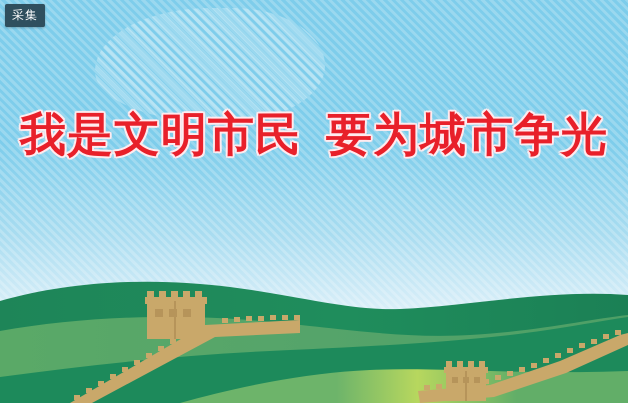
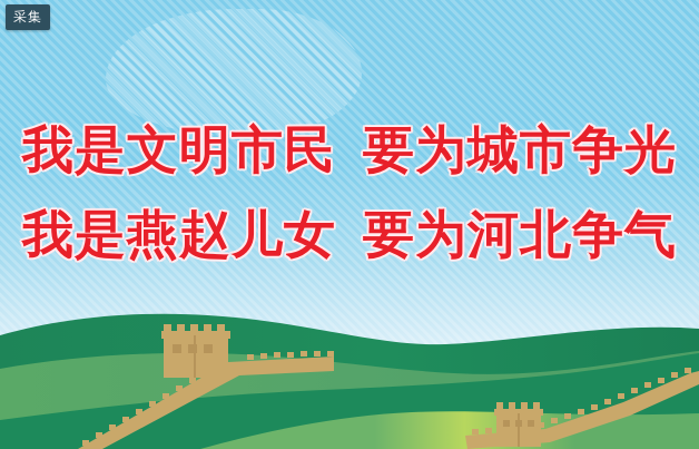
  采集
  我是文明市民 要为城市争光
+ 我是燕赵儿女 要为河北争气
